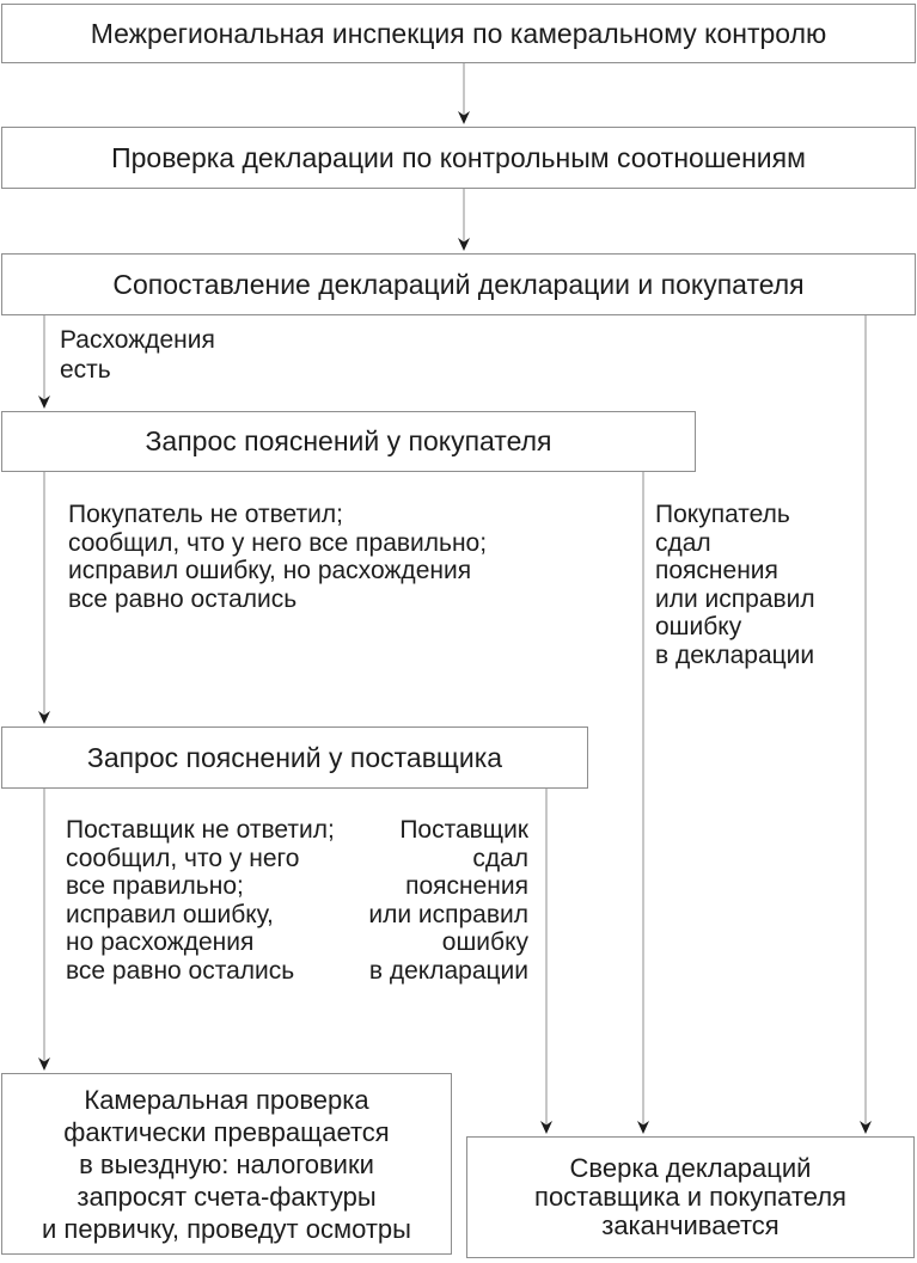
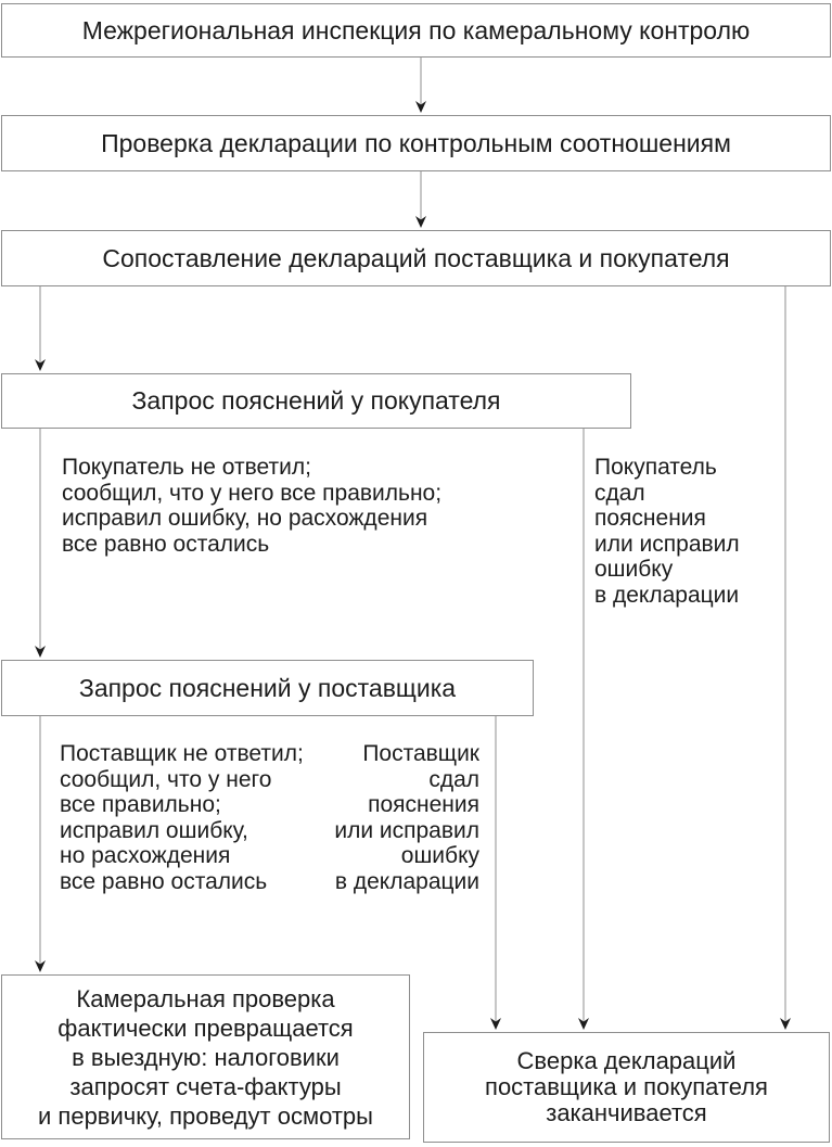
  Межрегиональная инспекция по камеральному контролю
  Проверка декларации по контрольным соотношениям
- Сопоставление деклараций декларации и покупателя
+ Сопоставление деклараций поставщика и покупателя
- Расхождения
- есть
  Запрос пояснений у покупателя
  Покупатель не ответил;
  сообщил, что у него все правильно;
  исправил ошибку, но расхождения
  все равно остались
  Покупатель
  сдал
  пояснения
  или исправил
  ошибку
  в декларации
  Запрос пояснений у поставщика
  Поставщик не ответил;
  сообщил, что у него
  все правильно;
  исправил ошибку,
  но расхождения
  все равно остались
  Поставщик
  сдал
  пояснения
  или исправил
  ошибку
  в декларации
  Камеральная проверка
  фактически превращается
  в выездную: налоговики
  запросят счета-фактуры
  и первичку, проведут осмотры
  Сверка деклараций
  поставщика и покупателя
  заканчивается
